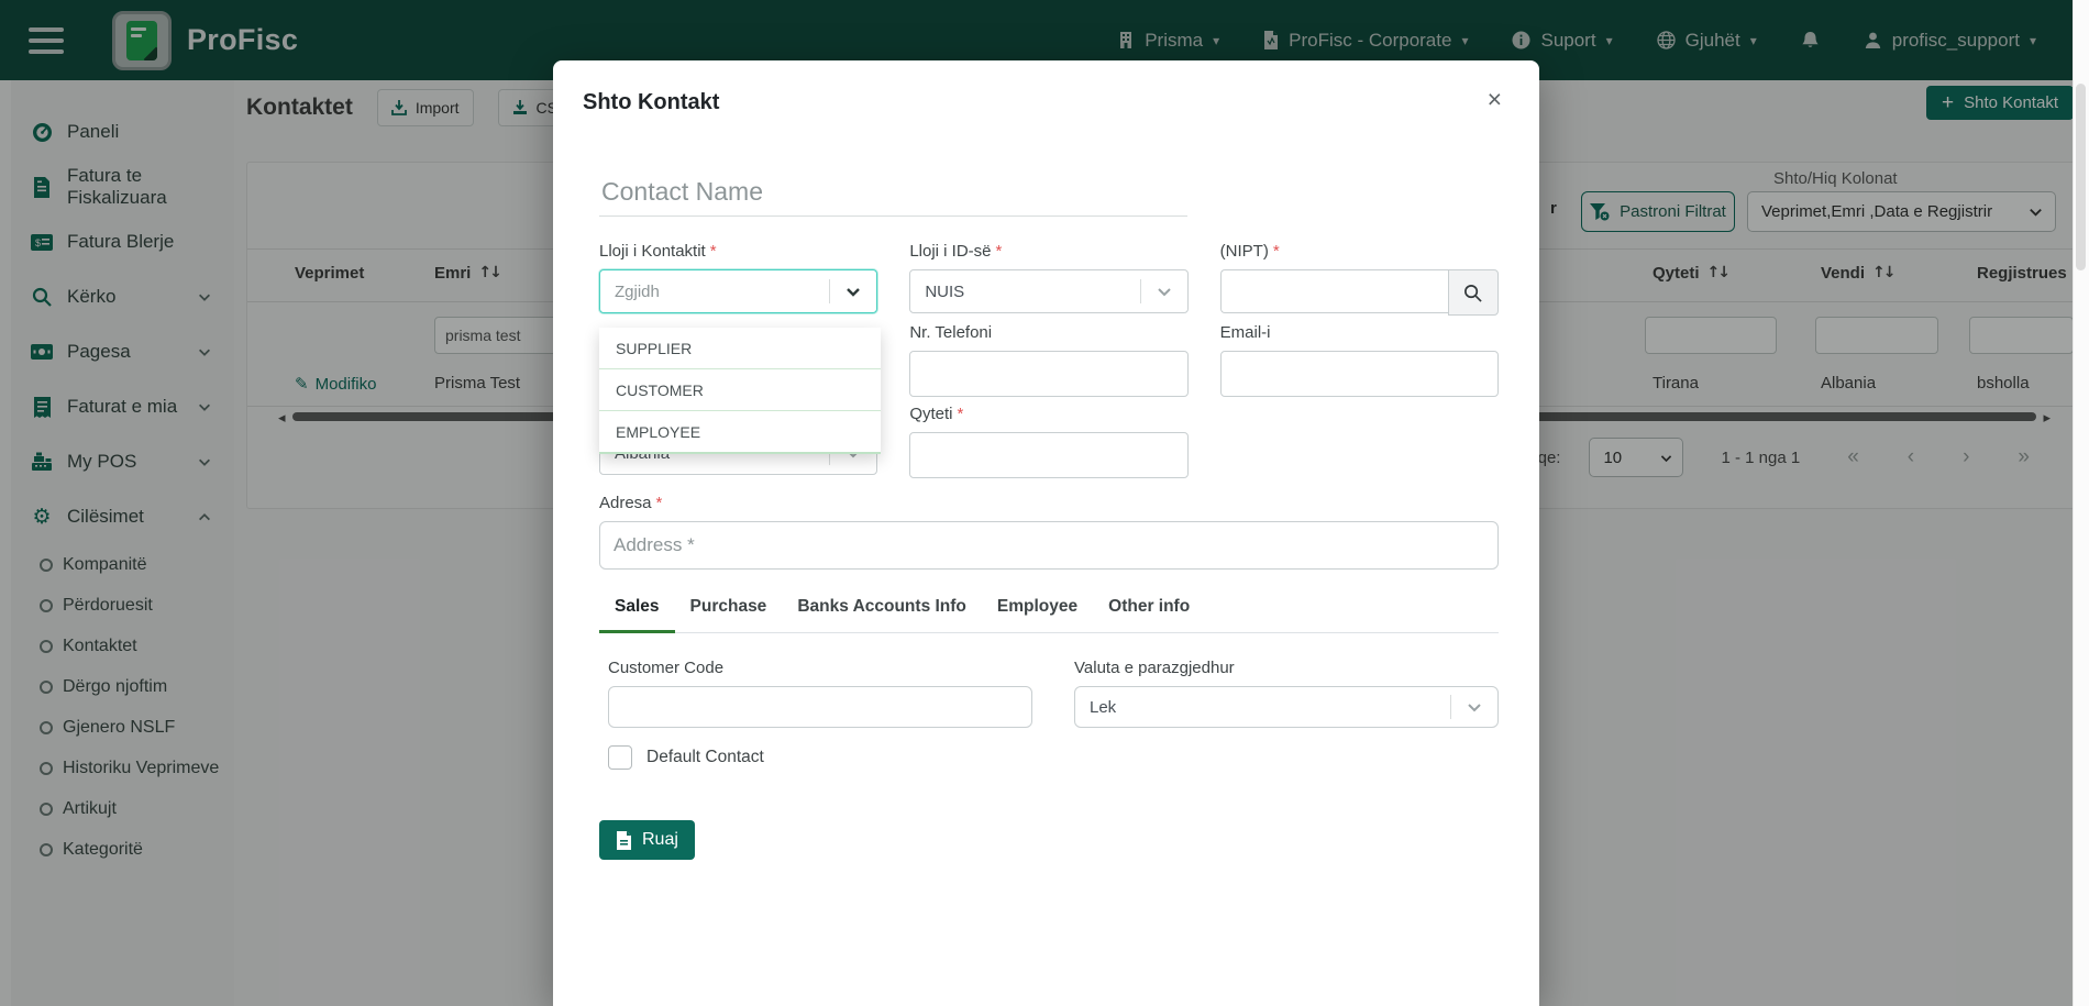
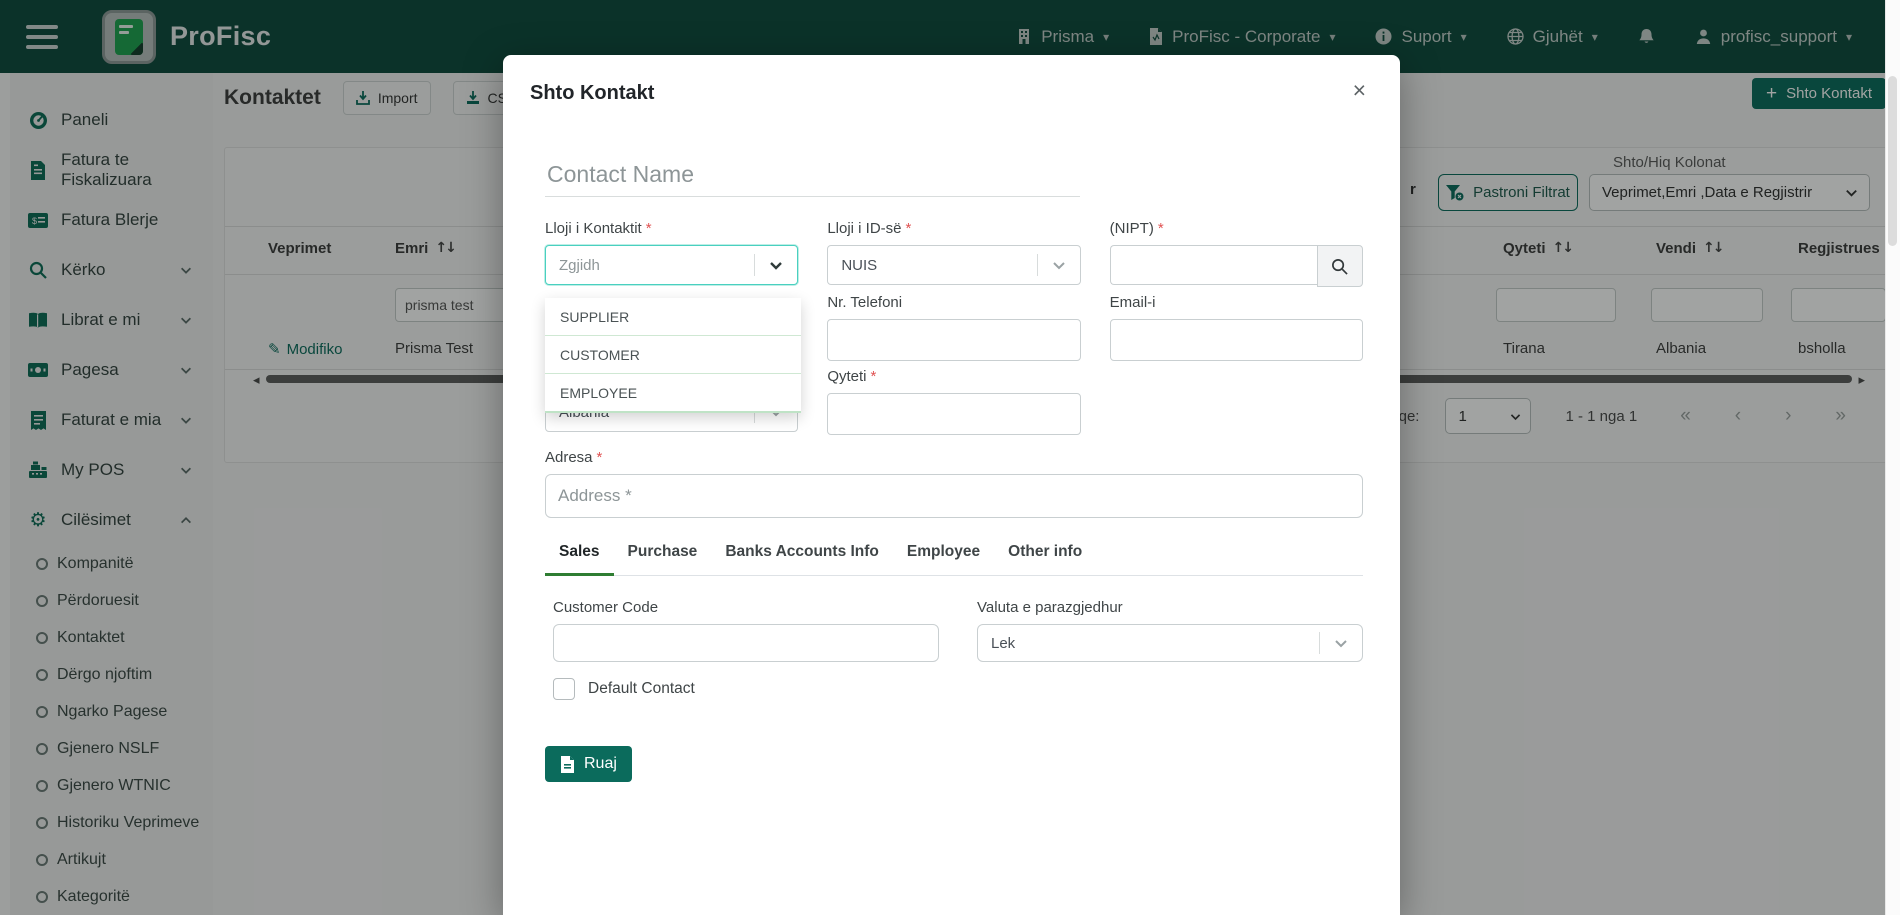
  ProFisc
  Prisma
  ▾
  ProFisc - Corporate
  ▾
  Suport
  ▾
  Gjuhët
  ▾
  profisc_support
  ▾
  Paneli
  Fatura te Fiskalizuara
  $
  Fatura Blerje
  Kërko
+ Librat e mi
  Pagesa
  Faturat e mia
  My POS
  ⚙
  Cilësimet
  Kompanitë
  Përdoruesit
  Kontaktet
  Dërgo njoftim
+ Ngarko Pagese
  Gjenero NSLF
+ Gjenero WTNIC
  Historiku Veprimeve
  Artikujt
  Kategoritë
  Kontaktet
  Import
  +
  Shto Kontakt
  Shto/Hiq Kolonat
  Veprimet,Emri ,Data e Regjistrir
  Pastroni Filtrat
  r
  Veprimet
  Emri
  ↑↓
  Qyteti
  ↑↓
  Vendi
  ↑↓
  Regjistrues
  prisma test
  ✎
  Modifiko
  Prisma Test
  Tirana
  Albania
  bsholla
  ◂
  ▸
- 10
+ 1
  1 - 1 nga 1
  «
  ‹
  ›
  »
  Shto Kontakt
  ×
  Contact Name
  Lloji i Kontaktit
  *
  Zgjidh
  SUPPLIER
  CUSTOMER
  EMPLOYEE
  Lloji i ID-së
  *
  NUIS
  (NIPT)
  *
  Nr. Telefoni
  Email-i
  Qyteti
  *
  Adresa
  *
  Address *
  Sales
  Purchase
  Banks Accounts Info
  Employee
  Other info
  Customer Code
  Valuta e parazgjedhur
  Lek
  Default Contact
  Ruaj
